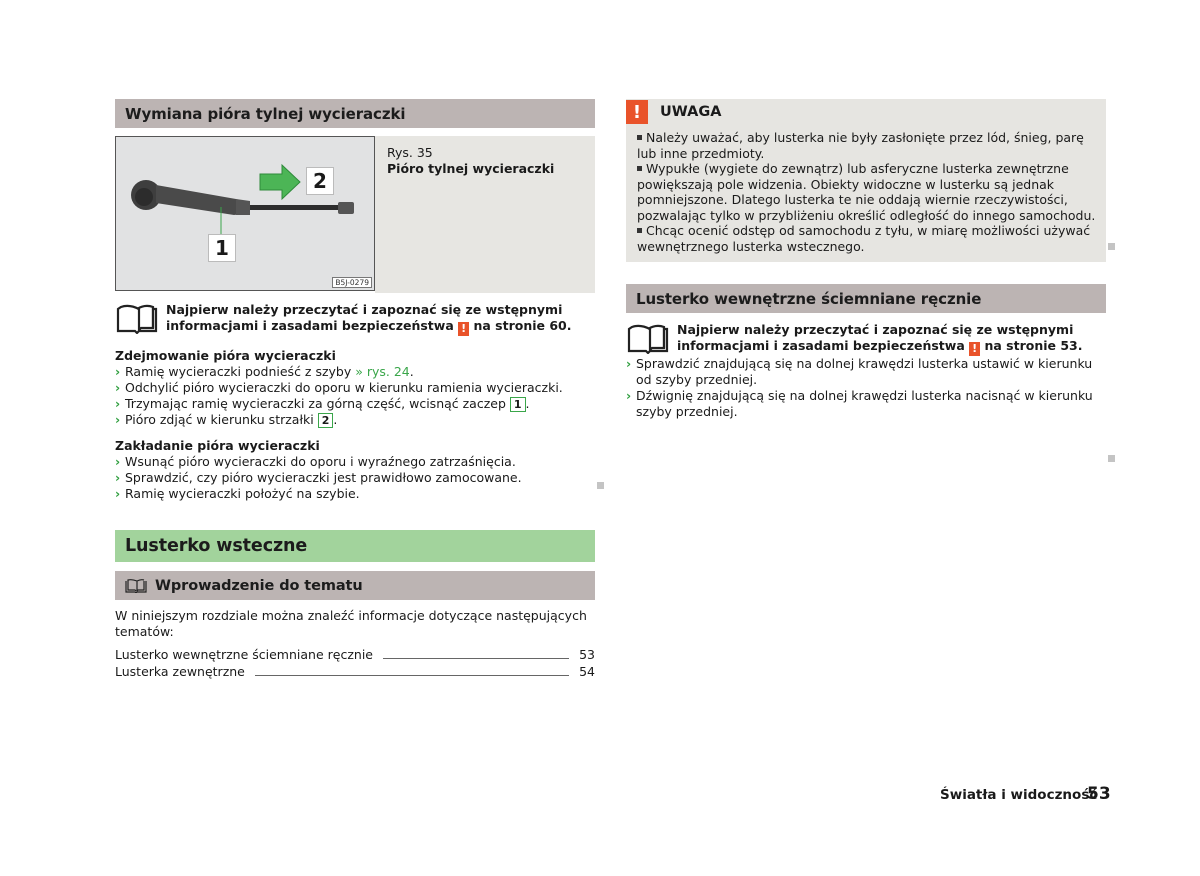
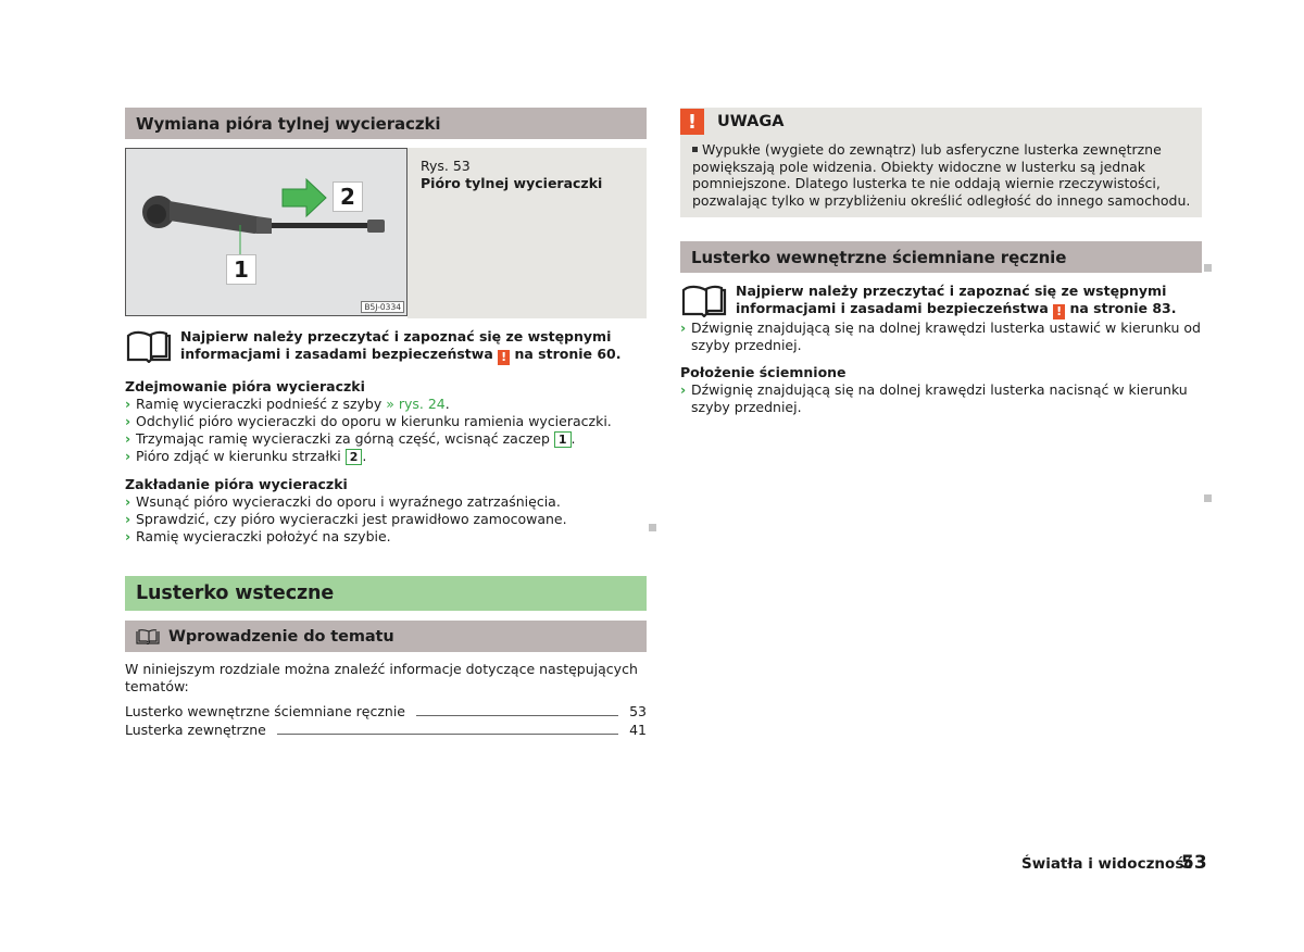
  Wymiana pióra tylnej wycieraczki
  1
  2
- B5J-0279
+ B5J-0334
- Rys. 35
+ Rys. 53
  Pióro tylnej wycieraczki
  Najpierw należy przeczytać i zapoznać się ze wstępnymi informacjami i zasadami bezpieczeństwa ! na stronie 60.
  Zdejmowanie pióra wycieraczki
  ›
  Ramię wycieraczki podnieść z szyby » rys. 24.
  ›
  Odchylić pióro wycieraczki do oporu w kierunku ramienia wycieraczki.
  ›
  Trzymając ramię wycieraczki za górną część, wcisnąć zaczep 1 .
  ›
  Pióro zdjąć w kierunku strzałki 2 .
  Zakładanie pióra wycieraczki
  ›
  Wsunąć pióro wycieraczki do oporu i wyraźnego zatrzaśnięcia.
  ›
  Sprawdzić, czy pióro wycieraczki jest prawidłowo zamocowane.
  ›
  Ramię wycieraczki położyć na szybie.
  Lusterko wsteczne
  Wprowadzenie do tematu
  W niniejszym rozdziale można znaleźć informacje dotyczące następujących tematów:
  Lusterko wewnętrzne ściemniane ręcznie
  53
  Lusterka zewnętrzne
- 54
+ 41
  !
  UWAGA
- Należy uważać, aby lusterka nie były zasłonięte przez lód, śnieg, parę lub inne przedmioty.
  Wypukłe (wygiete do zewnątrz) lub asferyczne lusterka zewnętrzne powiększają pole widzenia. Obiekty widoczne w lusterku są jednak pomniejszone. Dlatego lusterka te nie oddają wiernie rzeczywistości, pozwalając tylko w przybliżeniu określić odległość do innego samochodu.
- Chcąc ocenić odstęp od samochodu z tyłu, w miarę możliwości używać wewnętrznego lusterka wstecznego.
  Lusterko wewnętrzne ściemniane ręcznie
- Najpierw należy przeczytać i zapoznać się ze wstępnymi informacjami i zasadami bezpieczeństwa ! na stronie 53.
+ Najpierw należy przeczytać i zapoznać się ze wstępnymi informacjami i zasadami bezpieczeństwa ! na stronie 83.
  ›
- Sprawdzić znajdującą się na dolnej krawędzi lusterka ustawić w kierunku od szyby przedniej.
+ Dźwignię znajdującą się na dolnej krawędzi lusterka ustawić w kierunku od szyby przedniej.
+ Położenie ściemnione
  ›
  Dźwignię znajdującą się na dolnej krawędzi lusterka nacisnąć w kierunku szyby przedniej.
  Światła i widoczność
  53
